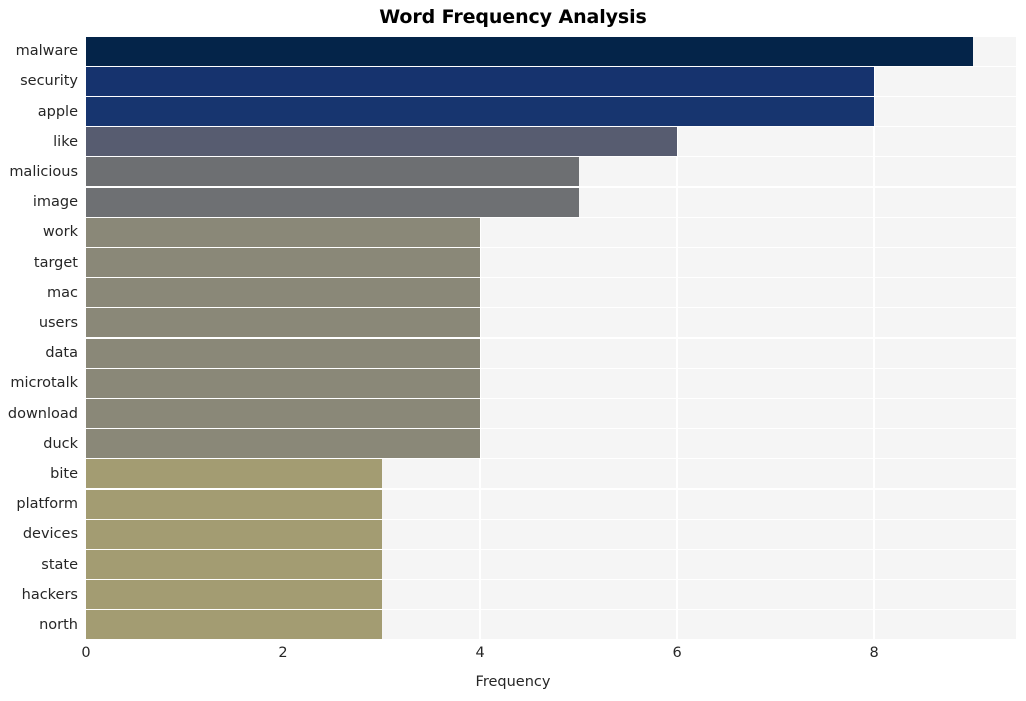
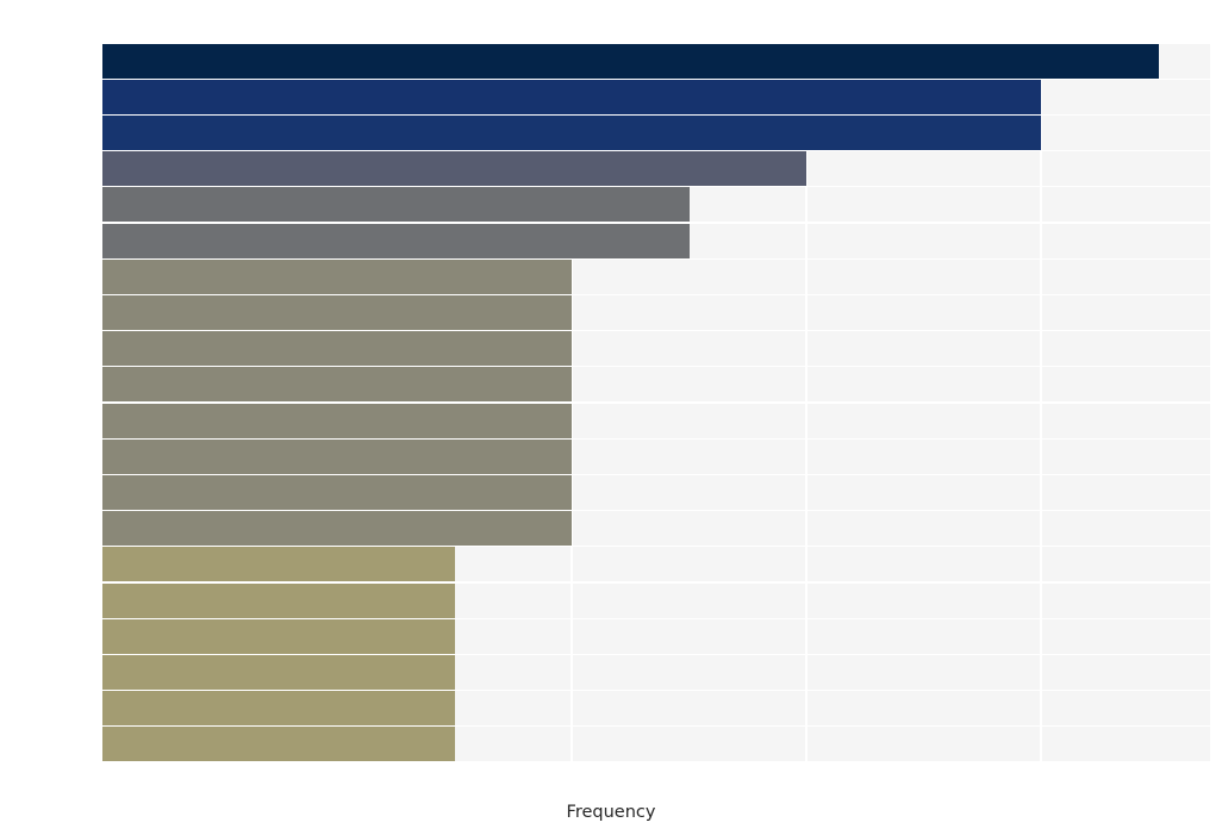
- Word Frequency Analysis
- malware
- security
- apple
- like
- malicious
- image
- work
- target
- mac
- users
- data
- microtalk
- download
- duck
- bite
- platform
- devices
- state
- hackers
- north
- 0
- 2
- 4
- 6
- 8
  Frequency
